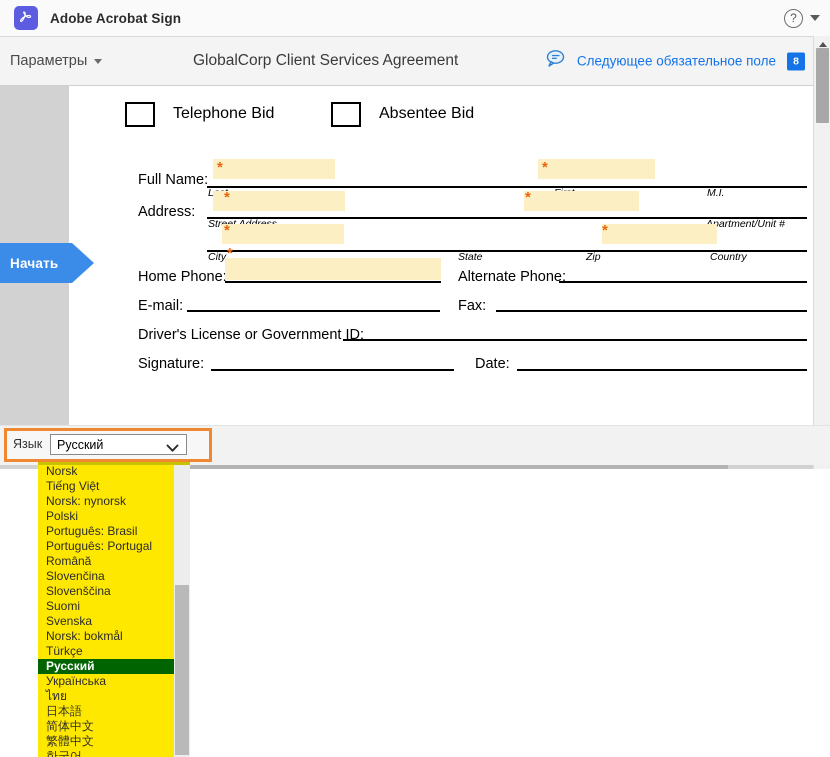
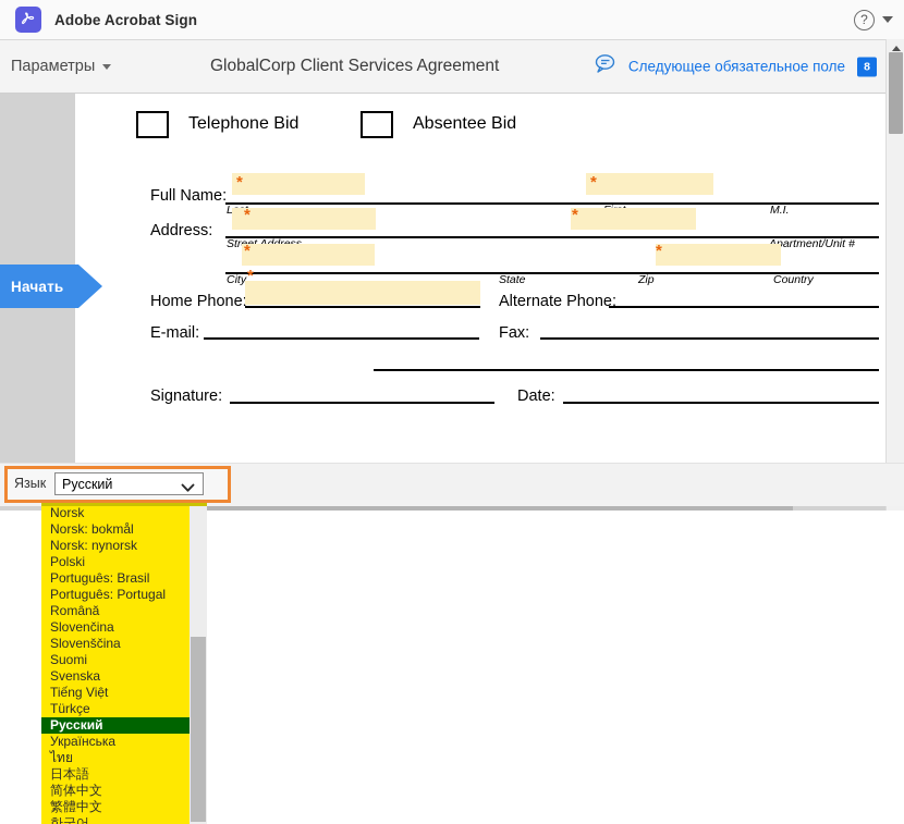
  Adobe Acrobat Sign
  ?
  Параметры
  GlobalCorp Client Services Agreement
  Следующее обязательное поле
  8
  Telephone Bid
  Absentee Bid
  Full Name:
  *
  *
  M.I.
  Address:
  *
  *
  artment/Unit #
  *
  *
  City
  State
  Zip
  Country
  Home Phone
  *
  Alternate Phone:
  E-mail:
  Fax:
- Driver's License or Government ID:
  Signature:
  Date:
  Начать
  Язык
  Русский
  Norsk
- Tiếng Việt
+ Norsk: bokmål
  Norsk: nynorsk
  Polski
  Português: Brasil
  Português: Portugal
  Română
  Slovenčina
  Slovenščina
  Suomi
  Svenska
- Norsk: bokmål
+ Tiếng Việt
  Türkçe
  Русский
  Українська
  ไทย
  日本語
  简体中文
  繁體中文
  한국어
